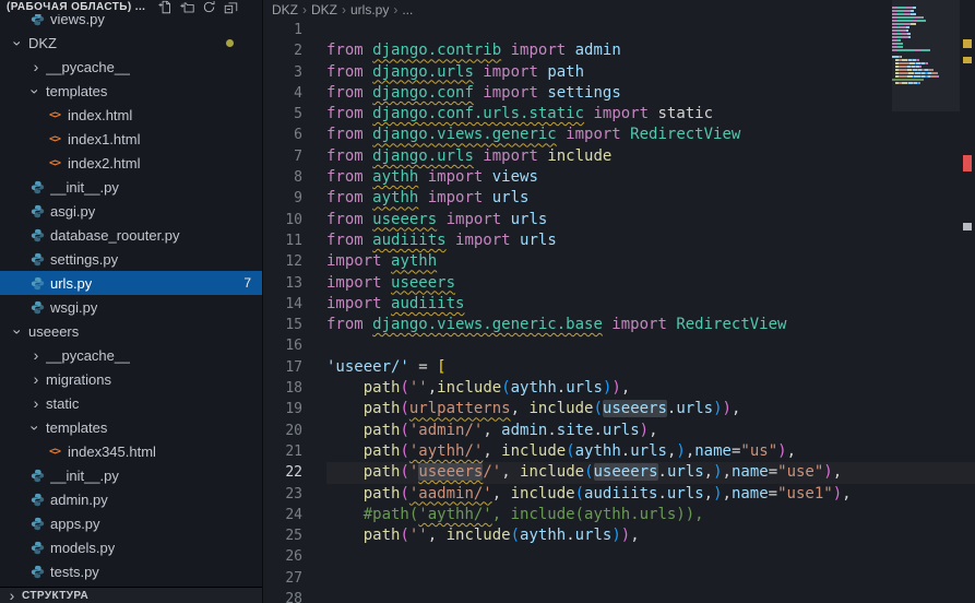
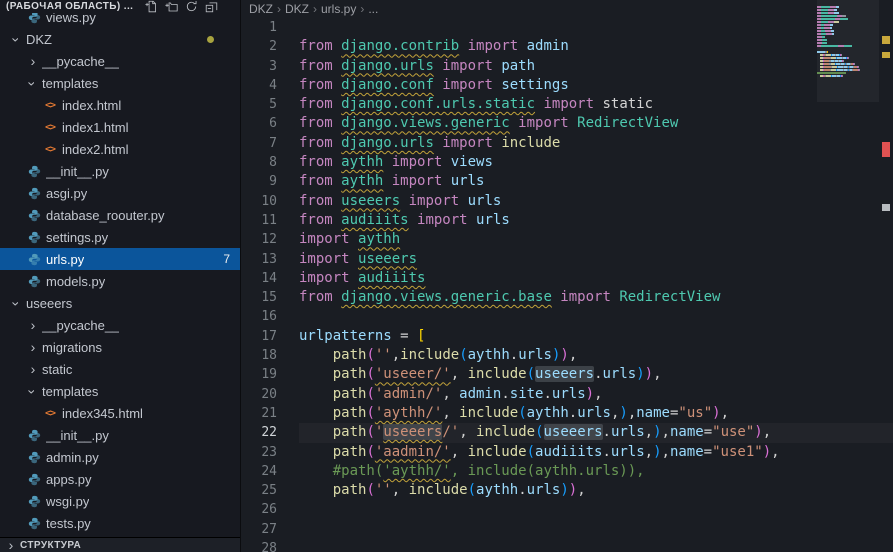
  (РАБОЧАЯ ОБЛАСТЬ) ...
  views.py
  DKZ
  ›
  __pycache__
  templates
  <>
  index.html
  <>
  index1.html
  <>
  index2.html
  __init__.py
  asgi.py
  database_roouter.py
  settings.py
  urls.py
  7
- wsgi.py
+ models.py
  useeers
  ›
  __pycache__
  ›
  migrations
  ›
  static
  templates
  <>
  index345.html
  __init__.py
  admin.py
  apps.py
- models.py
+ wsgi.py
  tests.py
  ›
  СТРУКТУРА
  DKZ
  ›
  DKZ
  ›
  urls.py
  ›
  ...
  1
  2
  3
  4
  5
  6
  7
  8
  9
  10
  11
  12
  13
  14
  15
  16
  17
  18
  19
  20
  21
  22
  23
  24
  25
  26
  27
  28
  from django.contrib import admin
  from django.urls import path
  from django.conf import settings
  from django.conf.urls.static import static
  from django.views.generic import RedirectView
  from django.urls import include
  from aythh import views
  from aythh import urls
  from useeers import urls
  from audiiits import urls
  import aythh
  import useeers
  import audiiits
  from django.views.generic.base import RedirectView
- 'useeer/' = [
+ urlpatterns = [
  path('',include(aythh.urls)),
- path(urlpatterns, include(useeers.urls)),
+ path('useeer/', include(useeers.urls)),
  path('admin/', admin.site.urls),
  path('aythh/', include(aythh.urls,),name="us"),
  path('useeers/', include(useeers.urls,),name="use"),
  path('aadmin/', include(audiiits.urls,),name="use1"),
  #path('aythh/', include(aythh.urls)),
  path('', include(aythh.urls)),
